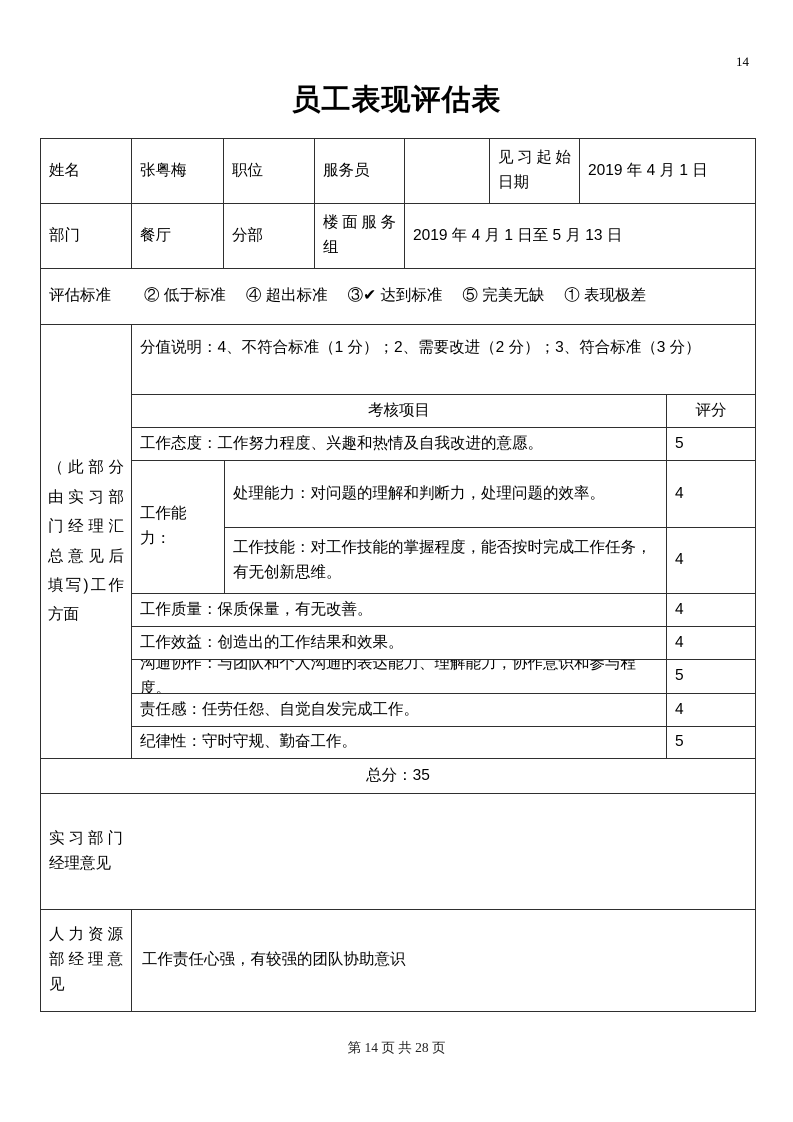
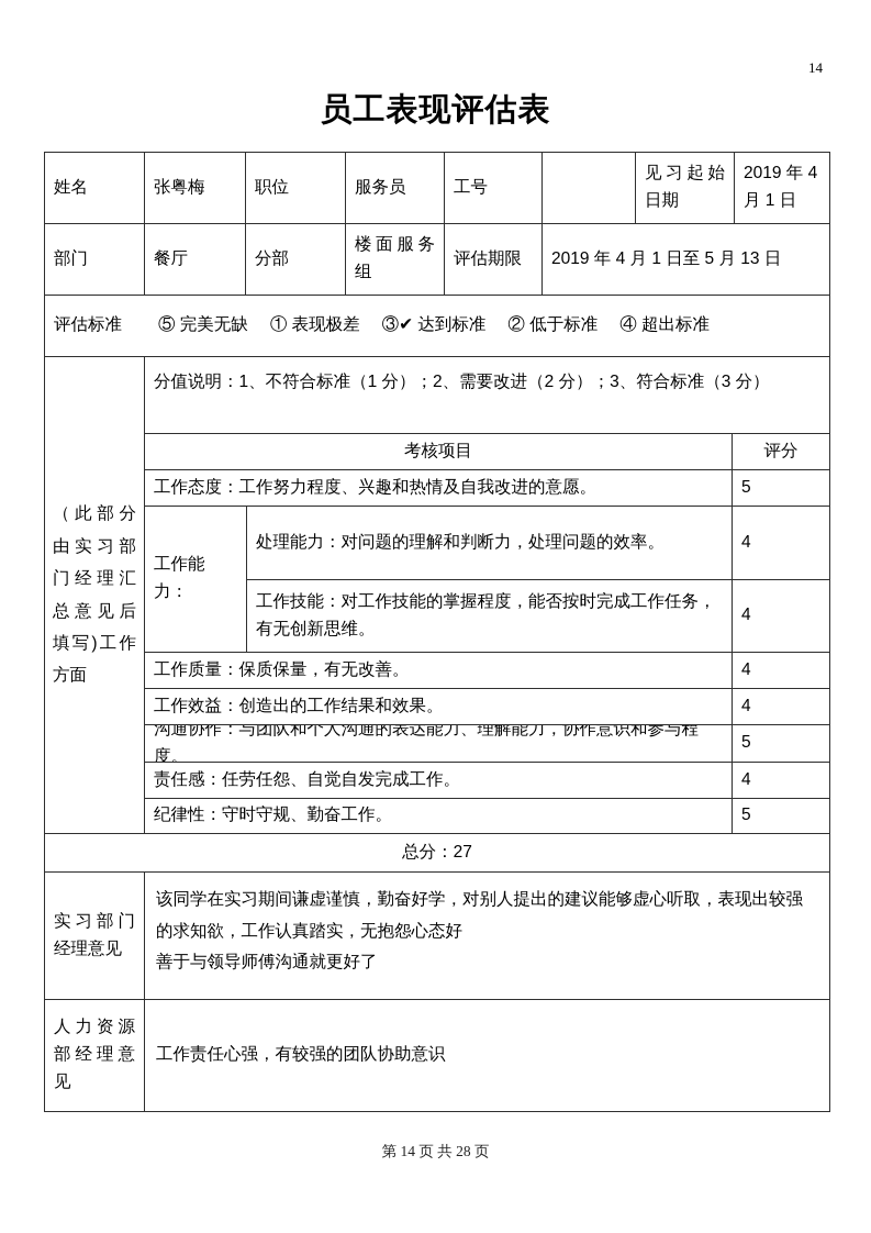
  14
  员工表现评估表
  姓名
  张粤梅
  职位
  服务员
+ 工号
  见习起始日期
  2019 年 4 月 1 日
  部门
  餐厅
  分部
  楼面服务组
+ 评估期限
  2019 年 4 月 1 日至 5 月 13 日
  评估标准
- ② 低于标准
+ ⑤ 完美无缺
- ④ 超出标准
+ ① 表现极差
  ③✔ 达到标准
- ⑤ 完美无缺
+ ② 低于标准
- ① 表现极差
+ ④ 超出标准
  （此部分由实习部门经理汇总意见后填写)工作方面
  分值说明：
- 4、不符合标准（1 分）；2、需要改进（2 分）；3、符合标准（3 分）
+ 1、不符合标准（1 分）；2、需要改进（2 分）；3、符合标准（3 分）
  考核项目
  评分
  工作态度：工作努力程度、兴趣和热情及自我改进的意愿。
  5
  工作能力：
  处理能力：对问题的理解和判断力，处理问题的效率。
  4
  工作技能：对工作技能的掌握程度，能否按时完成工作任务，有无创新思维。
  4
  工作质量：保质保量，有无改善。
  4
  工作效益：创造出的工作结果和效果。
  4
  沟通协作：与团队和个人沟通的表达能力、理解能力，协作意识和参与程度。
  5
  责任感：任劳任怨、自觉自发完成工作。
  4
  纪律性：守时守规、勤奋工作。
  5
- 总分：35
+ 总分：27
  实习部门经理意见
+ 该同学在实习期间谦虚谨慎，勤奋好学，对别人提出的建议能够虚心听取，表现出较强的求知欲，工作认真踏实，无抱怨心态好
+ 善于与领导师傅沟通就更好了
  人力资源部经理意见
  工作责任心强，有较强的团队协助意识
  第 14 页 共 28 页
